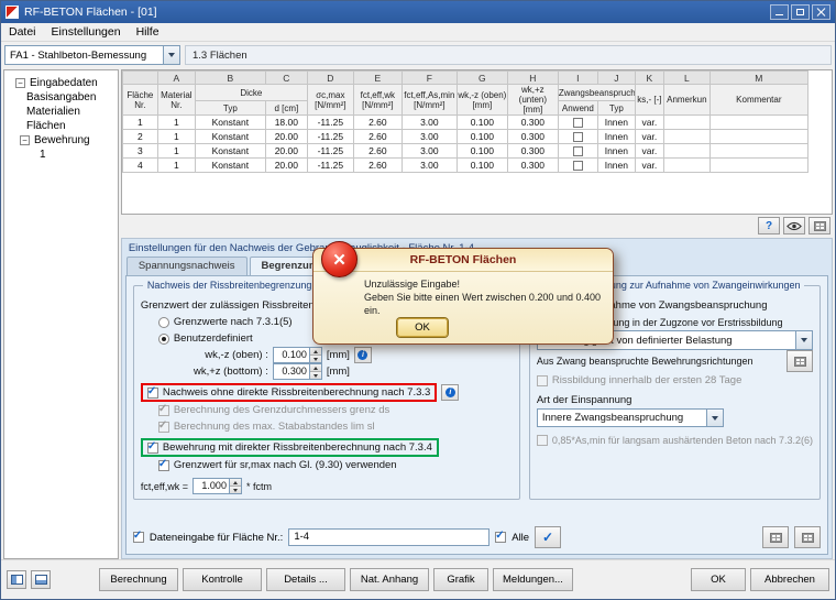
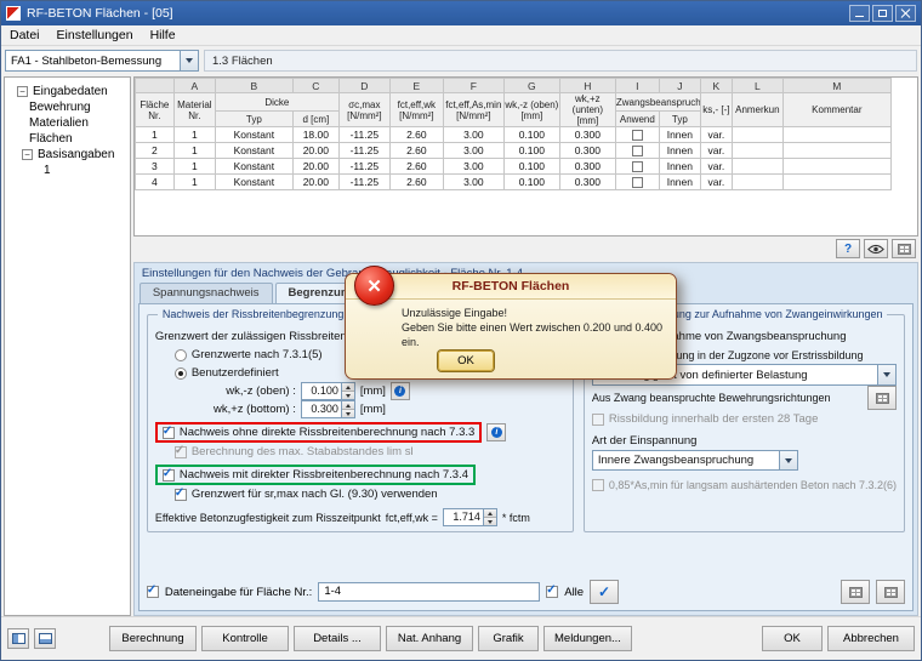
- RF-BETON Flächen - [01]
+ RF-BETON Flächen - [05]
  Datei
  Einstellungen
  Hilfe
  FA1 - Stahlbeton-Bemessung
  1.3 Flächen
  −
  Eingabedaten
- Basisangaben
+ Bewehrung
  Materialien
  Flächen
  −
- Bewehrung
+ Basisangaben
  1
  	A	B	C	D	E	F	G	H	I	J	K	L	M
  Fläche Nr.	Material Nr.	Dicke	σc,max [N/mm²]	fct,eff,wk [N/mm²]	fct,eff,As,min [N/mm²]	wk,-z (oben) [mm]	wk,+z (unten) [mm]	Zwangsbeanspruch	ks,- [-]	Anmerkun	Kommentar
  Typ	d [cm]	Anwend	Typ
  1	1	Konstant	18.00	-11.25	2.60	3.00	0.100	0.300		Innen	var.
  2	1	Konstant	20.00	-11.25	2.60	3.00	0.100	0.300		Innen	var.
  3	1	Konstant	20.00	-11.25	2.60	3.00	0.100	0.300		Innen	var.
  4	1	Konstant	20.00	-11.25	2.60	3.00	0.100	0.300		Innen	var.
  ?
  Spannungsnachweis
  Nachweis der Rissbreitenbegrenzung
  Grenzwert der zulässigen Rissbreite
  Grenzwerte nach 7.3.1(5)
  Benutzerdefiniert
  wk,-z (oben) :
  0.100
  [mm]
  wk,+z (bottom) :
  0.300
  [mm]
  Nachweis ohne direkte Rissbreitenberechnung nach 7.3.3
- Berechnung des Grenzdurchmessers grenz ds
  Berechnung des max. Stababstandes lim sl
- Bewehrung mit direkter Rissbreitenberechnung nach 7.3.4
+ Nachweis mit direkter Rissbreitenberechnung nach 7.3.4
  Grenzwert für sr,max nach Gl. (9.30) verwenden
+ Effektive Betonzugfestigkeit zum Risszeitpunkt
  fct,eff,wk =
- 1.000
+ 1.714
  * fctm
  ng zur Aufnahme von Zwangeinwirkungen
  Aus Zwang beanspruchte Bewehrungsrichtungen
  Rissbildung innerhalb der ersten 28 Tage
  Art der Einspannung
  Innere Zwangsbeanspruchung
  0,85*As,min für langsam aushärtenden Beton nach 7.3.2(6)
  Dateneingabe für Fläche Nr.:
  1-4
  Alle
  ✓
  Berechnung
  Kontrolle
  Details ...
  Nat. Anhang
  Grafik
  Meldungen...
  OK
  Abbrechen
  ✕
  RF-BETON Flächen
  Unzulässige Eingabe!
  Geben Sie bitte einen Wert zwischen 0.200 und 0.400 ein.
  OK
